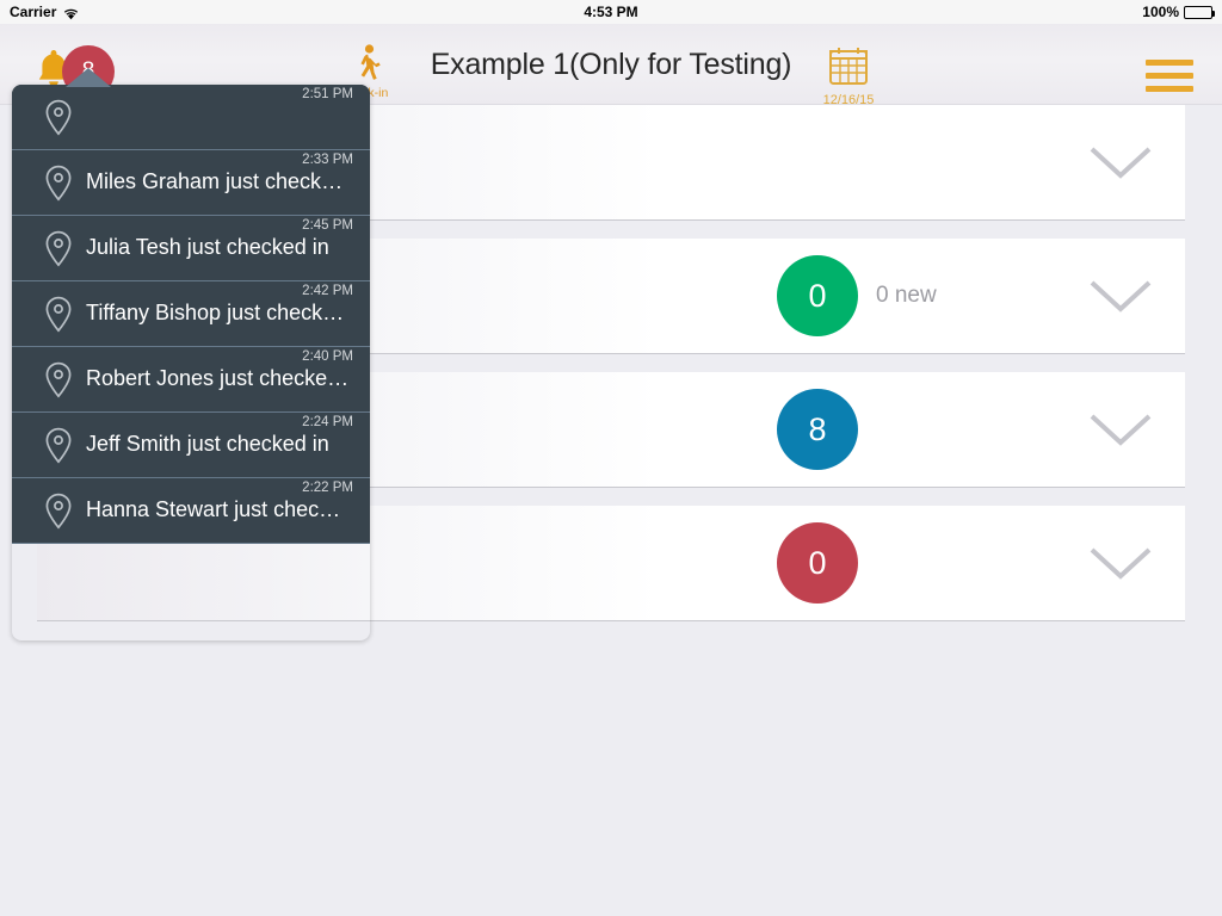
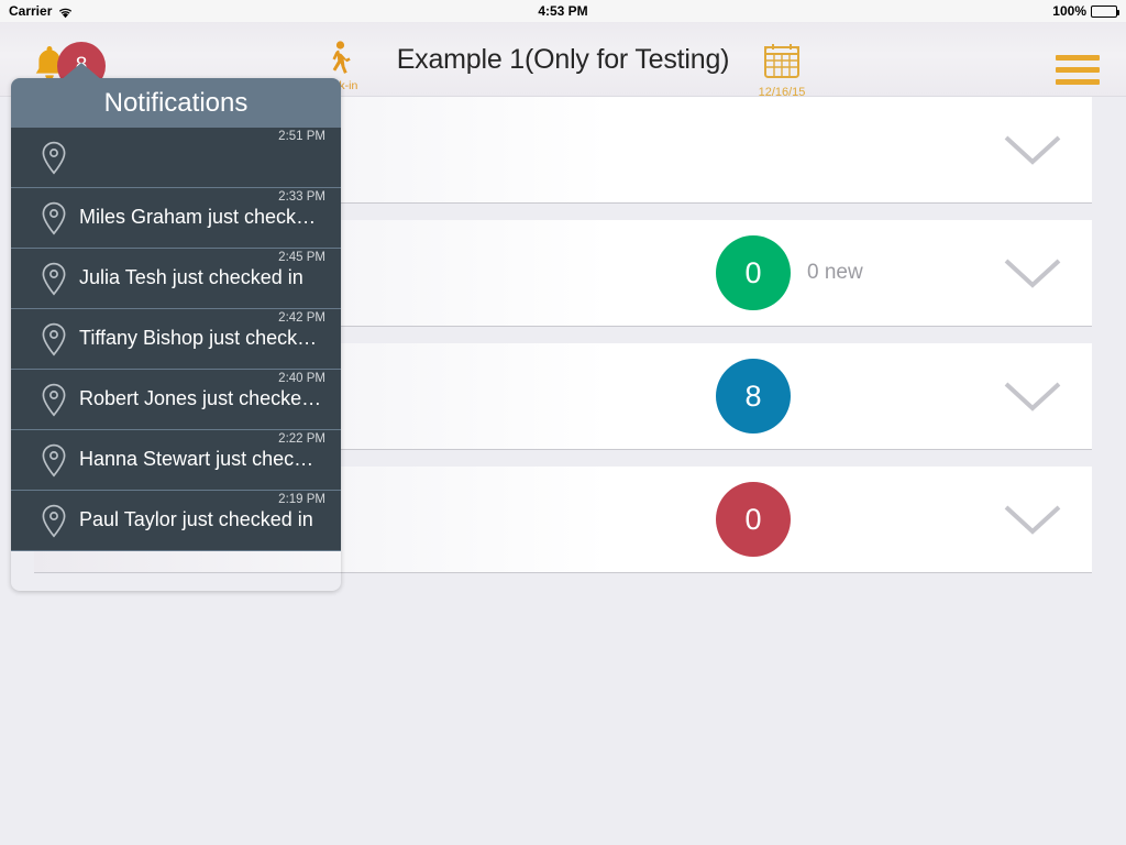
  Carrier
  4:53 PM
  100%
  8
  Example 1(Only for Testing)
  12/16/15
  0
  0 new
  8
  0
+ Notifications
  2:51 PM
  2:33 PM
  Miles Graham just checked
  2:45 PM
  Julia Tesh just checked in
  2:42 PM
  Tiffany Bishop just checked
  2:40 PM
  Robert Jones just checked i
- 2:24 PM
- Jeff Smith just checked in
  2:22 PM
  Hanna Stewart just checked
+ 2:19 PM
+ Paul Taylor just checked in
